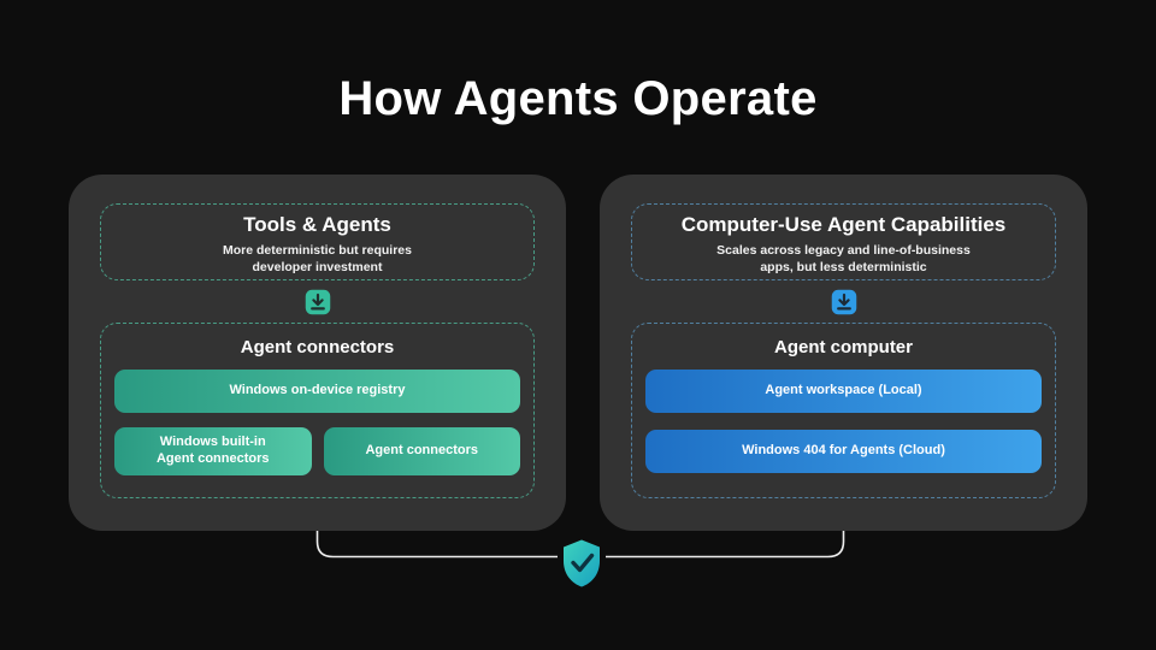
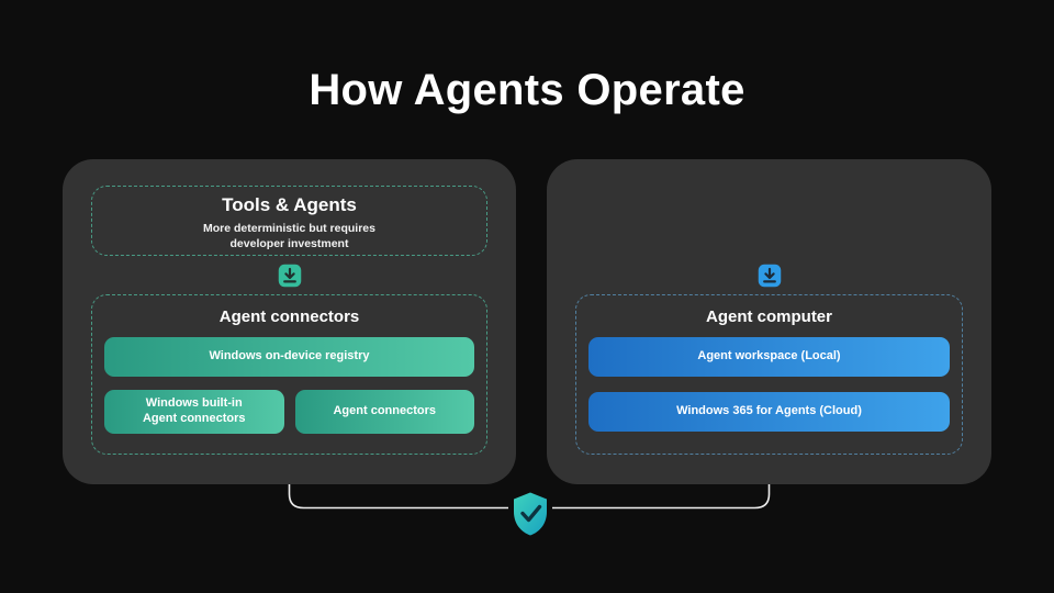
  How Agents Operate
  Tools & Agents
  More deterministic but requires
  developer investment
  Agent connectors
  Windows on-device registry
  Windows built-in
  Agent connectors
  Agent connectors
- Computer-Use Agent Capabilities
- Scales across legacy and line-of-business
- apps, but less deterministic
  Agent computer
  Agent workspace (Local)
- Windows 404 for Agents (Cloud)
+ Windows 365 for Agents (Cloud)
